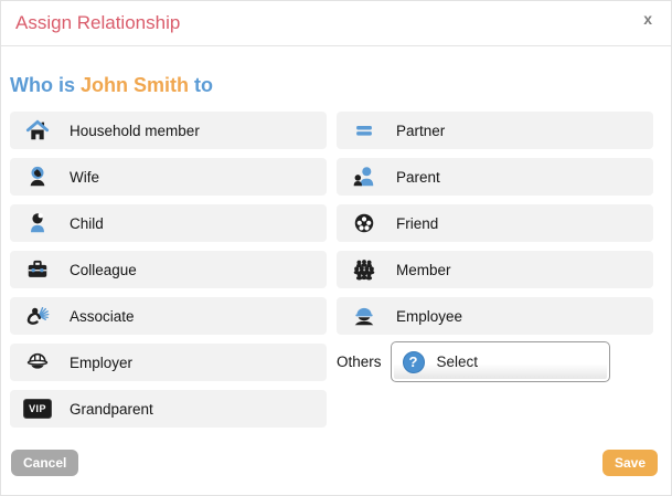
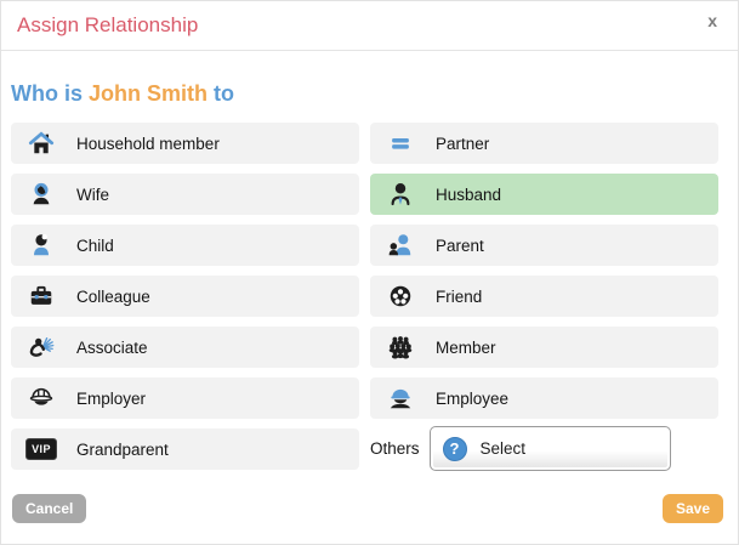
  Assign Relationship
  x
  Who is John Smith to
  Household member
  Wife
  Child
  Colleague
  Associate
  Employer
  VIP
  Grandparent
  Partner
+ Husband
  Parent
  Friend
  Member
  Employee
  Others
  ?
  Select
  Cancel
  Save
